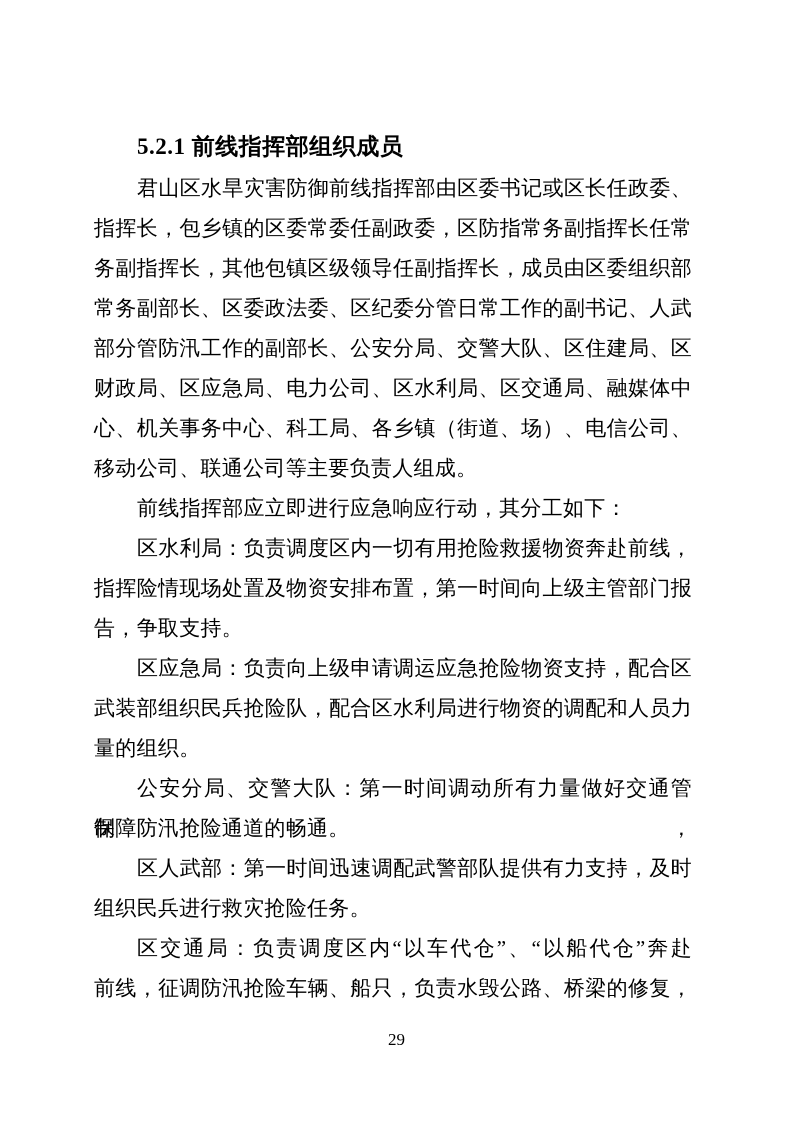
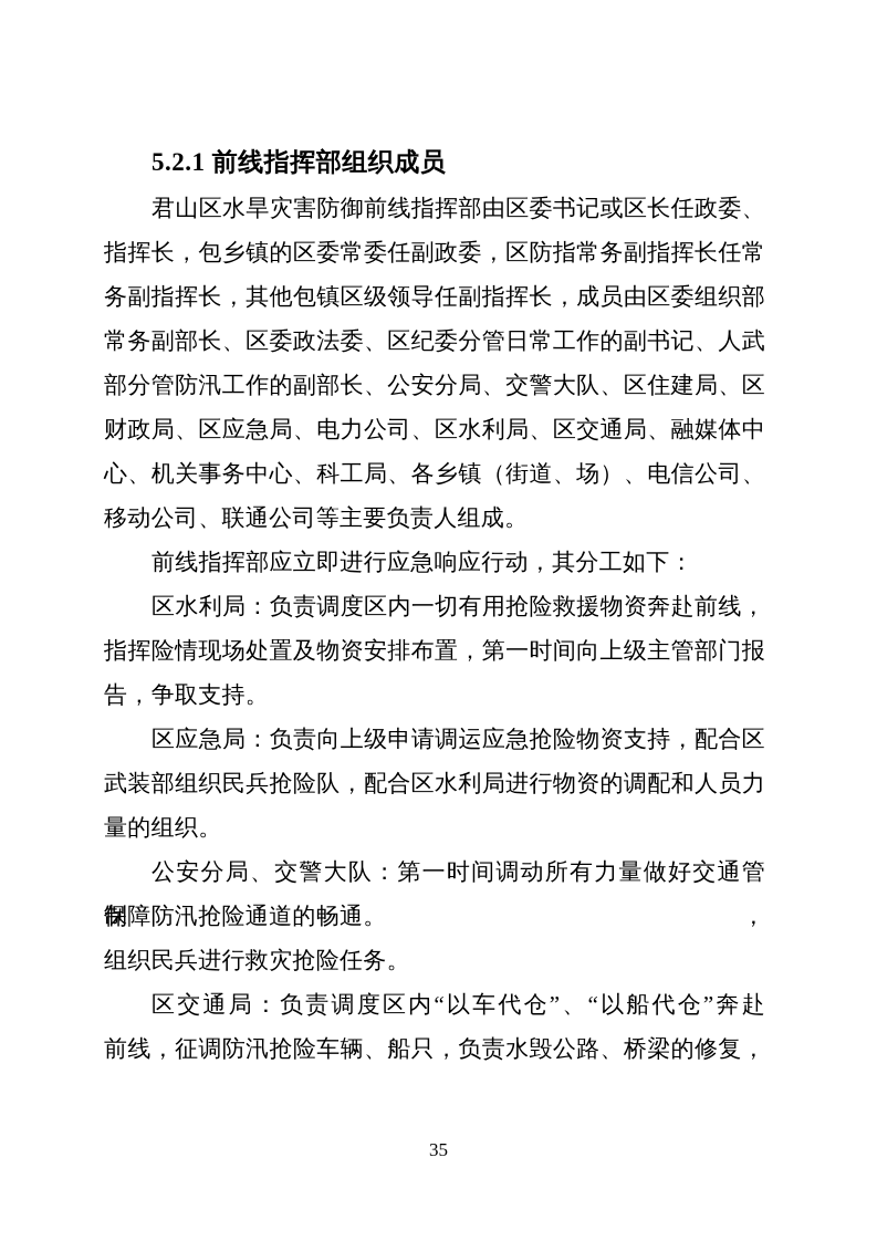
  5.2.1 前线指挥部组织成员
  君山区水旱灾害防御前线指挥部由区委书记或区长任政委、
  指挥长，包乡镇的区委常委任副政委，区防指常务副指挥长任常
  务副指挥长，其他包镇区级领导任副指挥长，成员由区委组织部
  常务副部长、区委政法委、区纪委分管日常工作的副书记、人武
  部分管防汛工作的副部长、公安分局、交警大队、区住建局、区
  财政局、区应急局、电力公司、区水利局、区交通局、融媒体中
  心、机关事务中心、科工局、各乡镇（街道、场）、电信公司、
  移动公司、联通公司等主要负责人组成。
  前线指挥部应立即进行应急响应行动，其分工如下：
  区水利局：负责调度区内一切有用抢险救援物资奔赴前线，
  指挥险情现场处置及物资安排布置，第一时间向上级主管部门报
  告，争取支持。
  区应急局：负责向上级申请调运应急抢险物资支持，配合区
  武装部组织民兵抢险队，配合区水利局进行物资的调配和人员力
  量的组织。
  公安分局、交警大队：第一时间调动所有力量做好交通管制，
  保障防汛抢险通道的畅通。
- 区人武部：第一时间迅速调配武警部队提供有力支持，及时
  组织民兵进行救灾抢险任务。
  区交通局：负责调度区内“以车代仓”、“以船代仓”奔赴
  前线，征调防汛抢险车辆、船只，负责水毁公路、桥梁的修复，
- 29
+ 35
